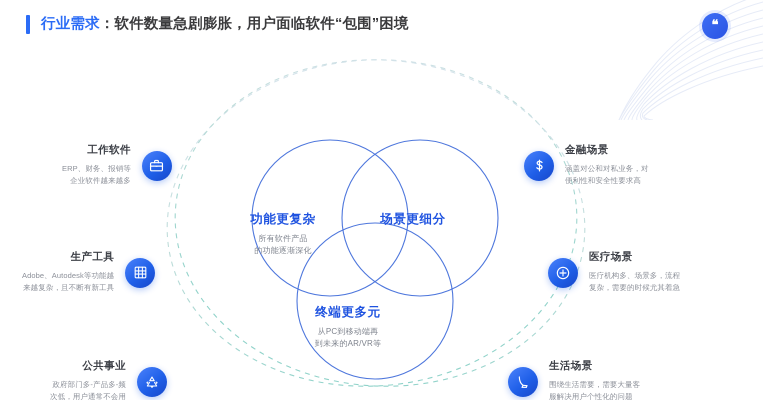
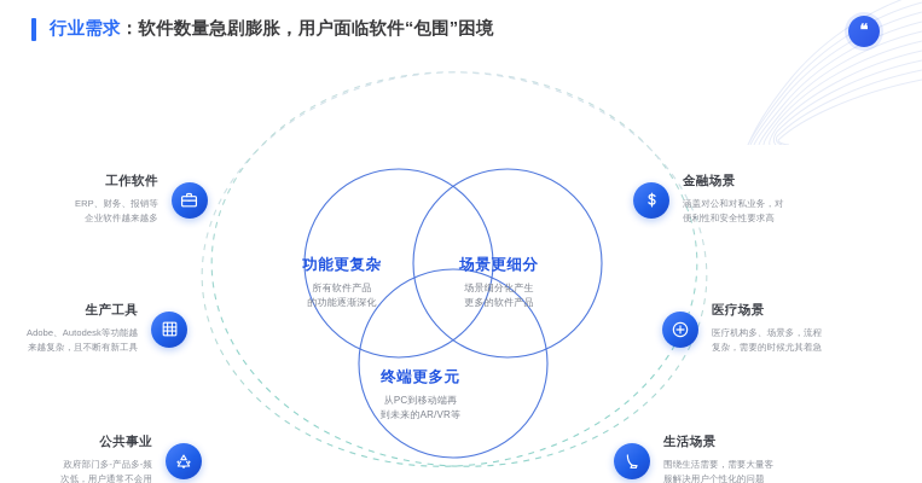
  行业需求：软件数量急剧膨胀，用户面临软件“包围”困境
  ❝
  功能更复杂
  所有软件产品
  的功能逐渐深化
  场景更细分
+ 场景细分化产生
+ 更多的软件产品
  终端更多元
  从PC到移动端再
  到未来的AR/VR等
  工作软件
  ERP、财务、报销等
  企业软件越来越多
  生产工具
  Adobe、Autodesk等功能越
  来越复杂，且不断有新工具
  公共事业
  政府部门多-产品多-频
  次低，用户通常不会用
  金融场景
  涵盖对公和对私业务，对
  便利性和安全性要求高
  医疗场景
  医疗机构多、场景多，流程
  复杂，需要的时候尤其着急
  生活场景
  围绕生活需要，需要大量客
  服解决用户个性化的问题
